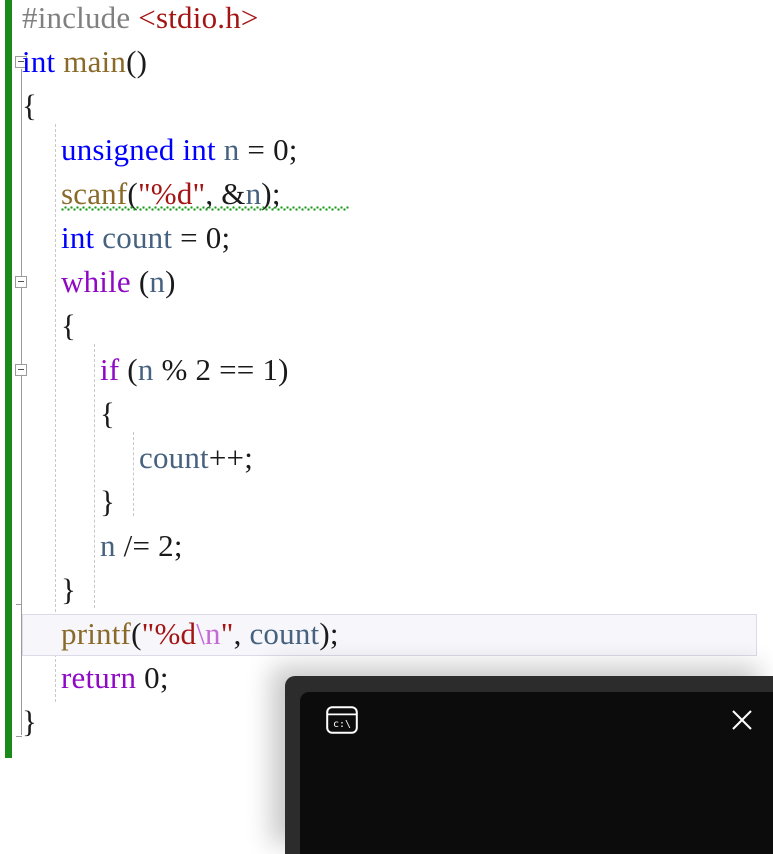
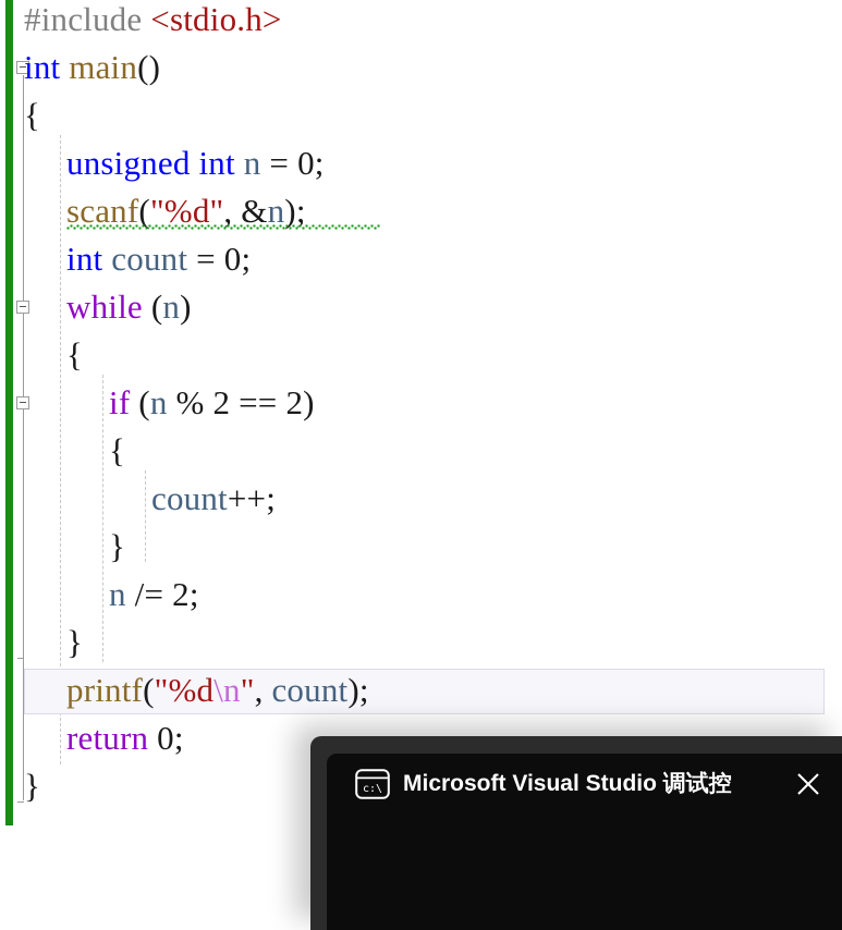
  #include <stdio.h>
  int main()
  {
  unsigned int n = 0;
  scanf("%d", &n);
  int count = 0;
  while (n)
  {
- if (n % 2 == 1)
+ if (n % 2 == 2)
  {
  count++;
  }
  n /= 2;
  }
  printf("%d\n", count);
  return 0;
  }
  c:\
+ Microsoft Visual Studio 调试控
